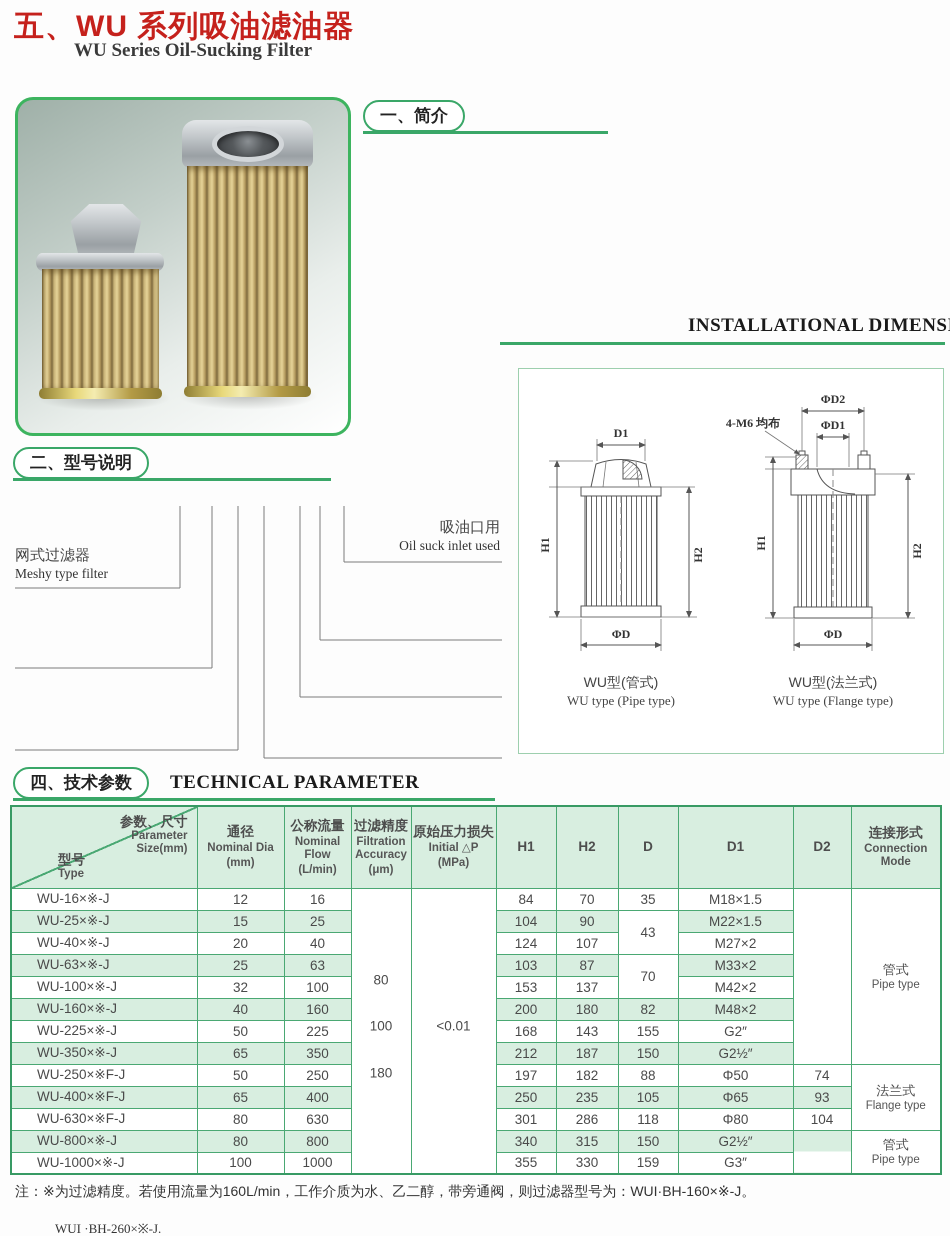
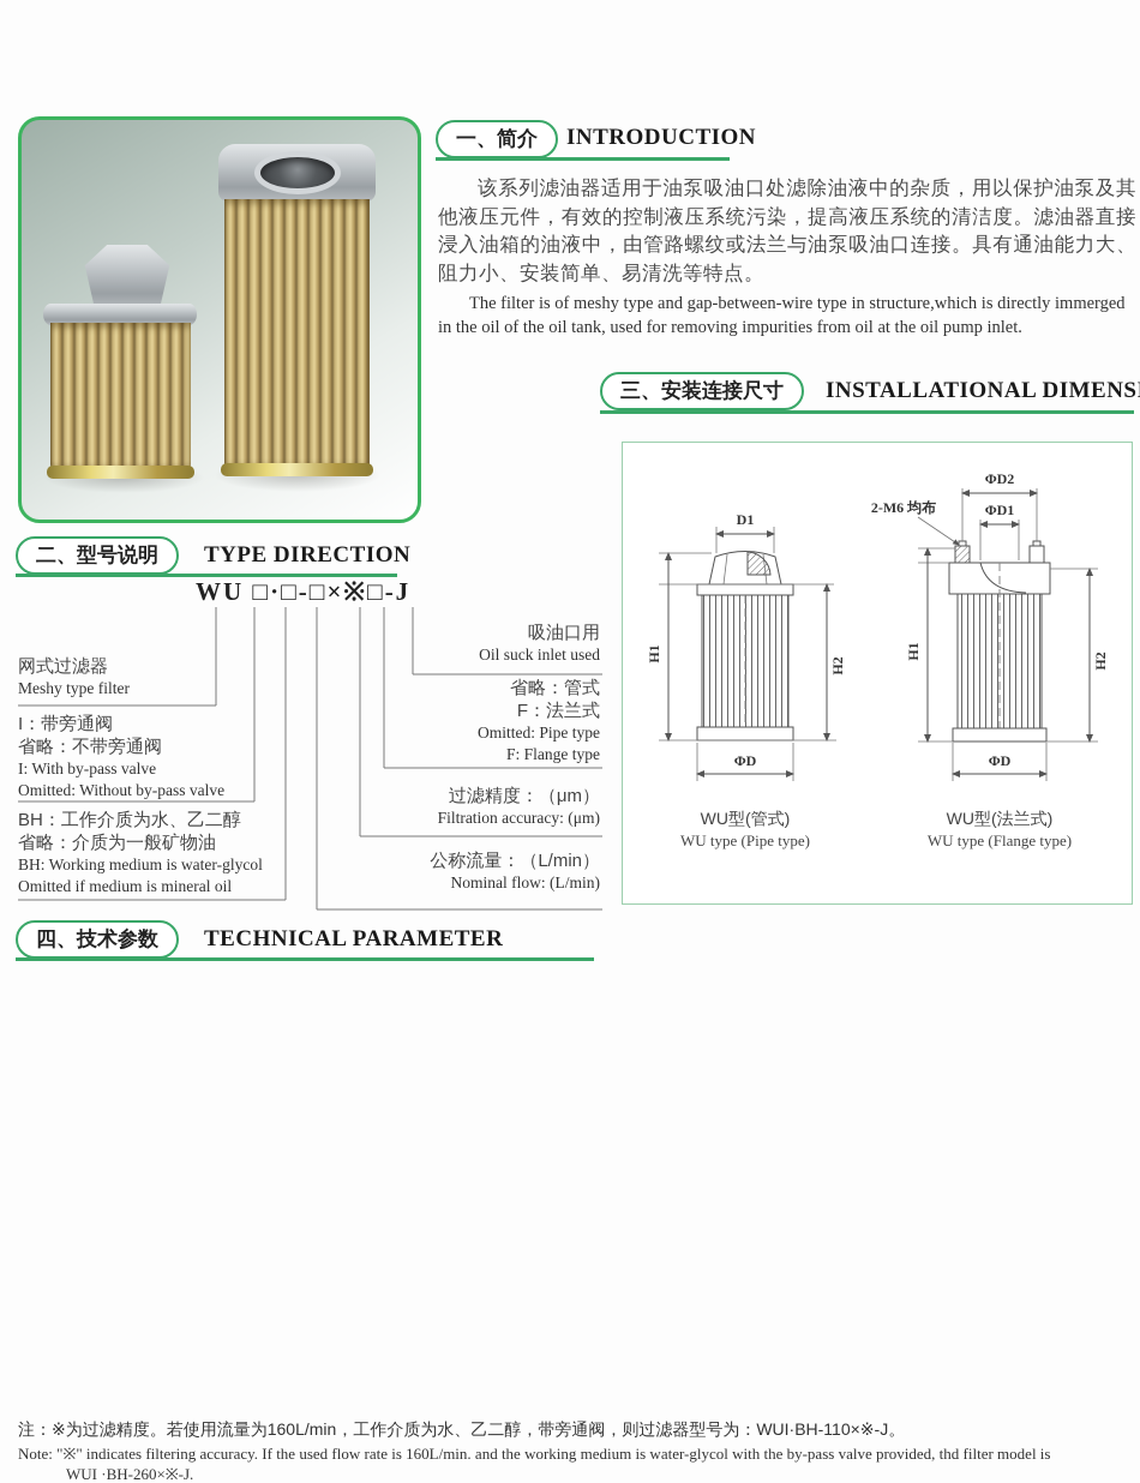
- 五、WU 系列吸油滤油器
- WU Series Oil-Sucking Filter
  一、简介
+ INTRODUCTION
+ 该系列滤油器适用于油泵吸油口处滤除油液中的杂质，用以保护油泵及其他液压元件，有效的控制液压系统污染，提高液压系统的清洁度。滤油器直接浸入油箱的油液中，由管路螺纹或法兰与油泵吸油口连接。具有通油能力大、阻力小、安装简单、易清洗等特点。
+ The filter is of meshy type and gap-between-wire type in structure,which is directly immerged in the oil of the oil tank, used for removing impurities from oil at the oil pump inlet.
+ 三、安装连接尺寸
  INSTALLATIONAL DIMENS
  D1
  ΦD
  WU型(管式)
  WU type (Pipe type)
  ΦD2
  ΦD1
- 4-M6 均布
+ 2-M6 均布
  ΦD
  WU型(法兰式)
  WU type (Flange type)
  二、型号说明
+ TYPE DIRECTION
+ WU □·□-□×※□-J
  网式过滤器
  Meshy type filter
+ I：带旁通阀
+ 省略：不带旁通阀
+ I: With by-pass valve
+ Omitted: Without by-pass valve
+ BH：工作介质为水、乙二醇
+ 省略：介质为一般矿物油
+ BH: Working medium is water-glycol
+ Omitted if medium is mineral oil
  吸油口用
  Oil suck inlet used
+ 省略：管式
+ F：法兰式
+ Omitted: Pipe type
+ F: Flange type
+ 过滤精度：（μm）
+ Filtration accuracy: (μm)
+ 公称流量：（L/min）
+ Nominal flow: (L/min)
  四、技术参数
  TECHNICAL PARAMETER
- 参数、尺寸 Parameter Size(mm) 型号 Type	通径 Nominal Dia (mm)	公称流量 Nominal Flow (L/min)	过滤精度 Filtration Accuracy (μm)	原始压力损失 Initial △P (MPa)	H1	H2	D	D1	D2	连接形式 Connection Mode
- WU-16×※-J	12	16	80 100 180	<0.01	84	70	35	M18×1.5		管式 Pipe type
- WU-25×※-J	15	25	104	90	43	M22×1.5
- WU-40×※-J	20	40	124	107	M27×2
- WU-63×※-J	25	63	103	87	70	M33×2
- WU-100×※-J	32	100	153	137	M42×2
- WU-160×※-J	40	160	200	180	82	M48×2
- WU-225×※-J	50	225	168	143	155	G2″
- WU-350×※-J	65	350	212	187	150	G2½″
- WU-250×※F-J	50	250	197	182	88	Φ50	74	法兰式 Flange type
- WU-400×※F-J	65	400	250	235	105	Φ65	93
- WU-630×※F-J	80	630	301	286	118	Φ80	104
- WU-800×※-J	80	800	340	315	150	G2½″		管式 Pipe type
- WU-1000×※-J	100	1000	355	330	159	G3″
- 注：※为过滤精度。若使用流量为160L/min，工作介质为水、乙二醇，带旁通阀，则过滤器型号为：WUI·BH-160×※-J。
+ 注：※为过滤精度。若使用流量为160L/min，工作介质为水、乙二醇，带旁通阀，则过滤器型号为：WUI·BH-110×※-J。
+ Note: "※" indicates filtering accuracy. If the used flow rate is 160L/min. and the working medium is water-glycol with the by-pass valve provided, thd filter model is
  WUI ·BH-260×※-J.
